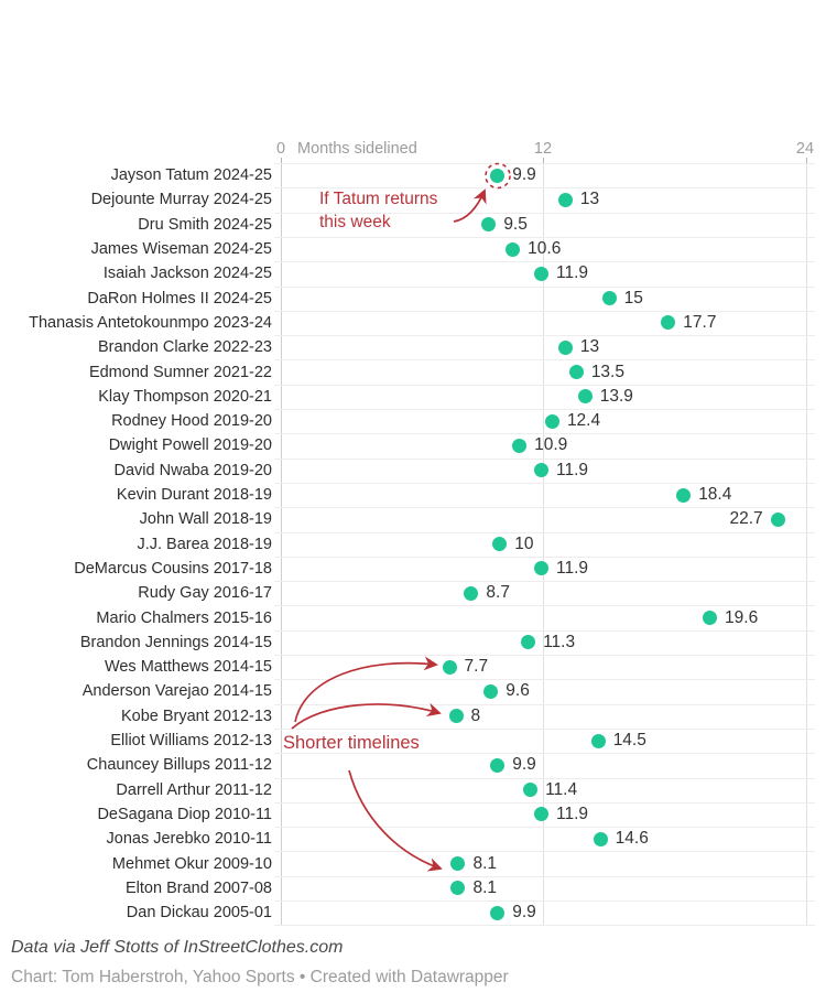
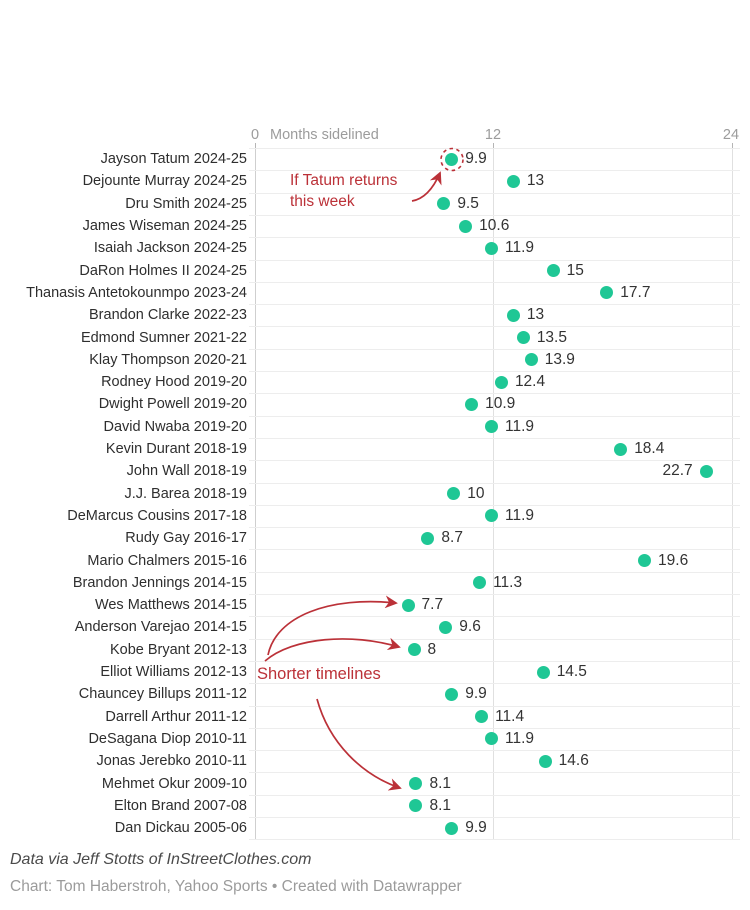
  0
  Months sidelined
  12
  24
  Jayson Tatum 2024-25
  9.9
  Dejounte Murray 2024-25
  13
  Dru Smith 2024-25
  9.5
  James Wiseman 2024-25
  10.6
  Isaiah Jackson 2024-25
  11.9
  DaRon Holmes II 2024-25
  15
  Thanasis Antetokounmpo 2023-24
  17.7
  Brandon Clarke 2022-23
  13
  Edmond Sumner 2021-22
  13.5
  Klay Thompson 2020-21
  13.9
  Rodney Hood 2019-20
  12.4
  Dwight Powell 2019-20
  10.9
  David Nwaba 2019-20
  11.9
  Kevin Durant 2018-19
  18.4
  John Wall 2018-19
  22.7
  J.J. Barea 2018-19
  10
  DeMarcus Cousins 2017-18
  11.9
  Rudy Gay 2016-17
  8.7
  Mario Chalmers 2015-16
  19.6
  Brandon Jennings 2014-15
  11.3
  Wes Matthews 2014-15
  7.7
  Anderson Varejao 2014-15
  9.6
  Kobe Bryant 2012-13
  8
  Elliot Williams 2012-13
  14.5
  Chauncey Billups 2011-12
  9.9
  Darrell Arthur 2011-12
  11.4
  DeSagana Diop 2010-11
  11.9
  Jonas Jerebko 2010-11
  14.6
  Mehmet Okur 2009-10
  8.1
  Elton Brand 2007-08
  8.1
- Dan Dickau 2005-01
+ Dan Dickau 2005-06
  9.9
  If Tatum returns
  this week
  Shorter timelines
  Data via Jeff Stotts of InStreetClothes.com
  Chart: Tom Haberstroh, Yahoo Sports • Created with Datawrapper
